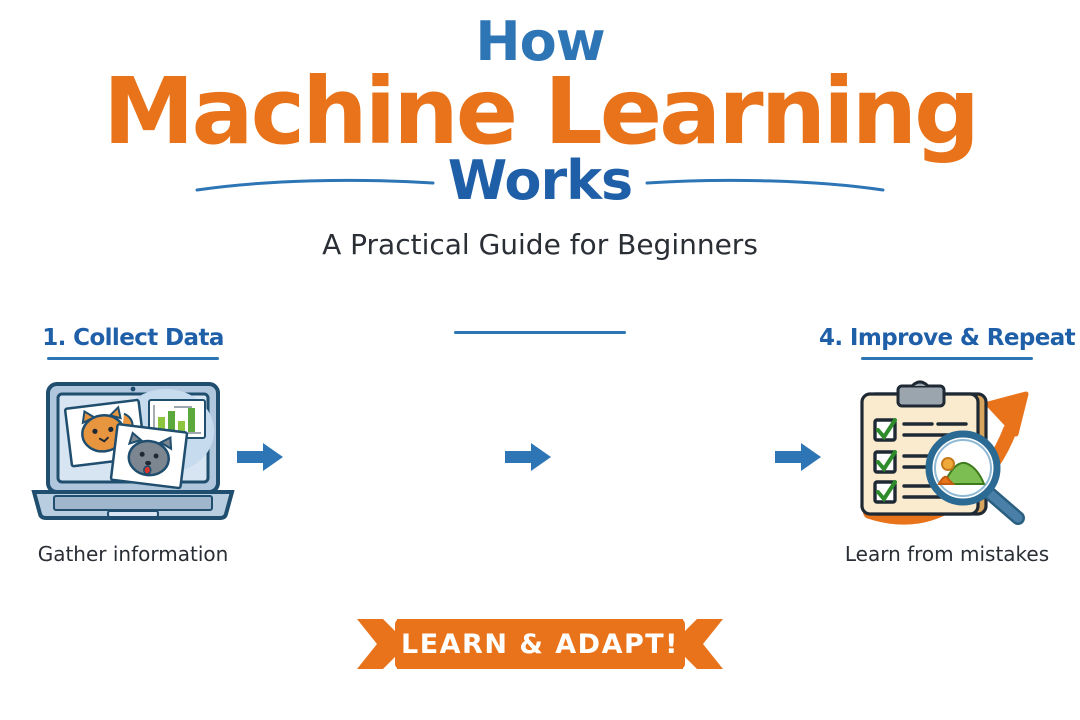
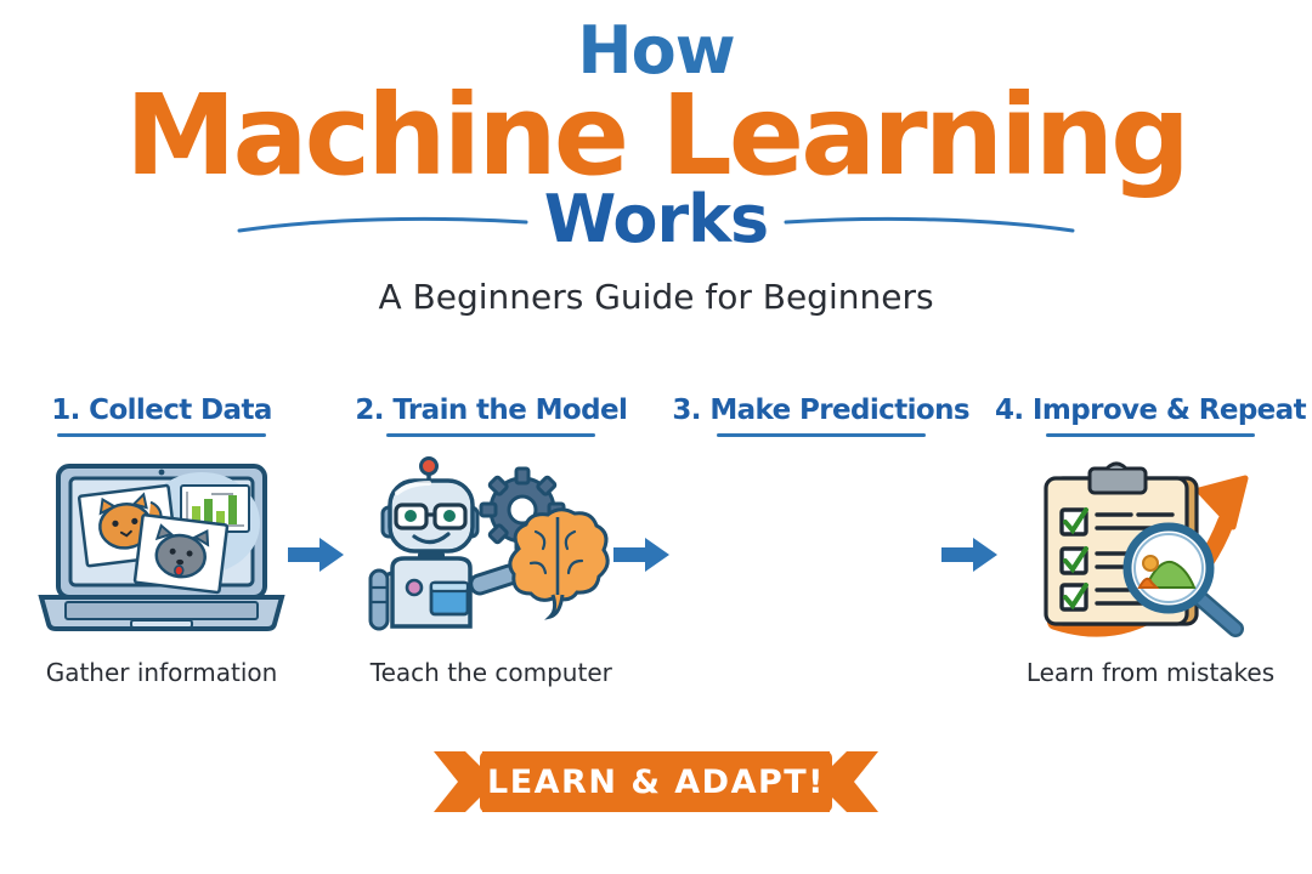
  How
  Machine Learning
  Works
- A Practical Guide for Beginners
+ A Beginners Guide for Beginners
  1. Collect Data
  Gather information
+ 2. Train the Model
+ Teach the computer
+ 3. Make Predictions
  4. Improve & Repeat
  Learn from mistakes
  LEARN & ADAPT!
